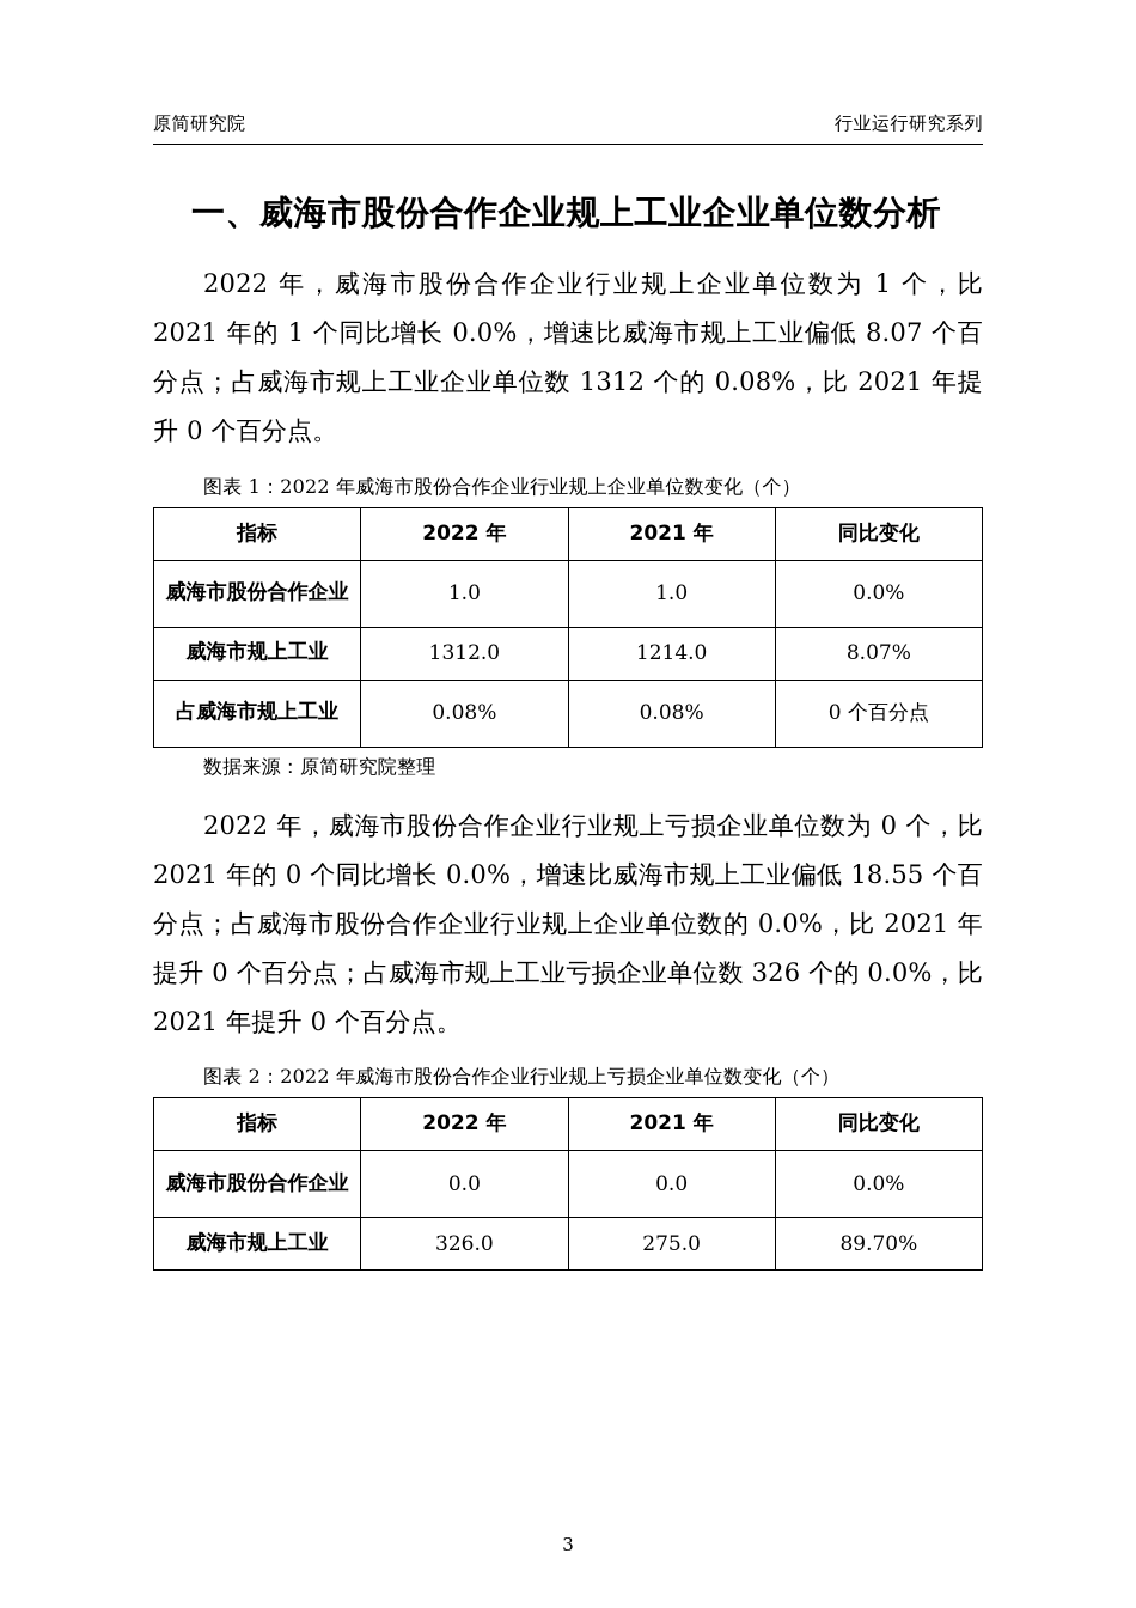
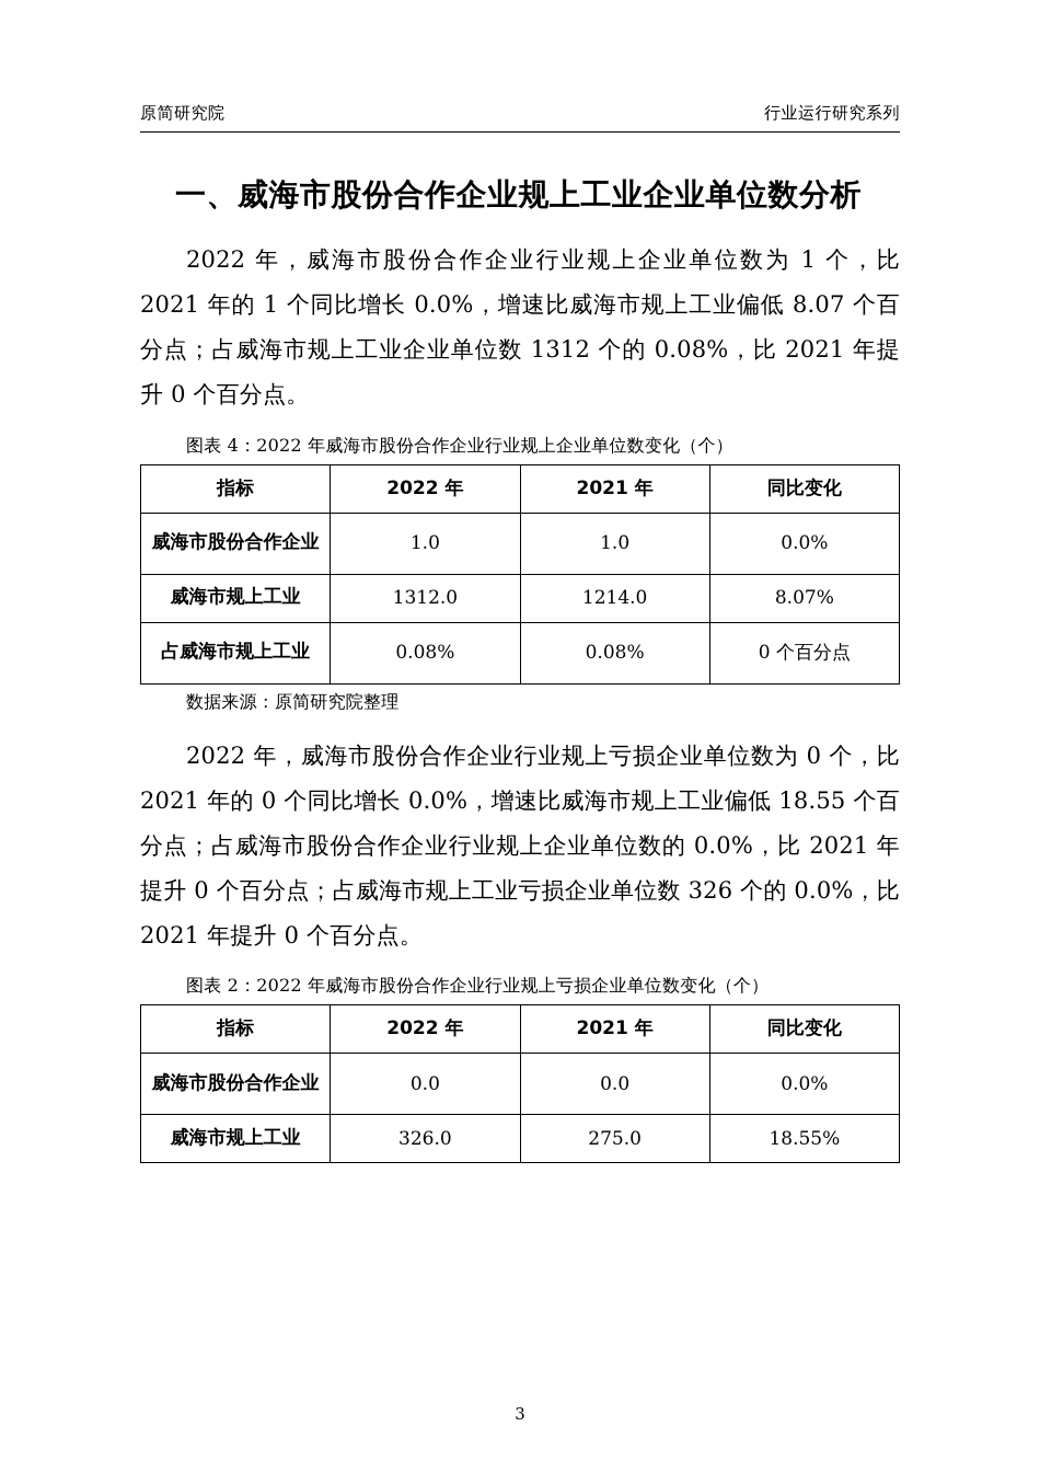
  原简研究院
  行业运行研究系列
  一、威海市股份合作企业规上工业企业单位数分析
  2022 年，威海市股份合作企业行业规上企业单位数为 1 个，比 2021 年的 1 个同比增长 0.0%，增速比威海市规上工业偏低 8.07 个百分点；占威海市规上工业企业单位数 1312 个的 0.08%，比 2021 年提升 0 个百分点。
- 图表 1：2022 年威海市股份合作企业行业规上企业单位数变化（个）
+ 图表 4：2022 年威海市股份合作企业行业规上企业单位数变化（个）
  指标	2022 年	2021 年	同比变化
  威海市股份合作企业	1.0	1.0	0.0%
  威海市规上工业	1312.0	1214.0	8.07%
  占威海市规上工业	0.08%	0.08%	0 个百分点
  数据来源：原简研究院整理
  2022 年，威海市股份合作企业行业规上亏损企业单位数为 0 个，比 2021 年的 0 个同比增长 0.0%，增速比威海市规上工业偏低 18.55 个百分点；占威海市股份合作企业行业规上企业单位数的 0.0%，比 2021 年提升 0 个百分点；占威海市规上工业亏损企业单位数 326 个的 0.0%，比 2021 年提升 0 个百分点。
  图表 2：2022 年威海市股份合作企业行业规上亏损企业单位数变化（个）
  指标	2022 年	2021 年	同比变化
  威海市股份合作企业	0.0	0.0	0.0%
- 威海市规上工业	326.0	275.0	89.70%
+ 威海市规上工业	326.0	275.0	18.55%
  3
